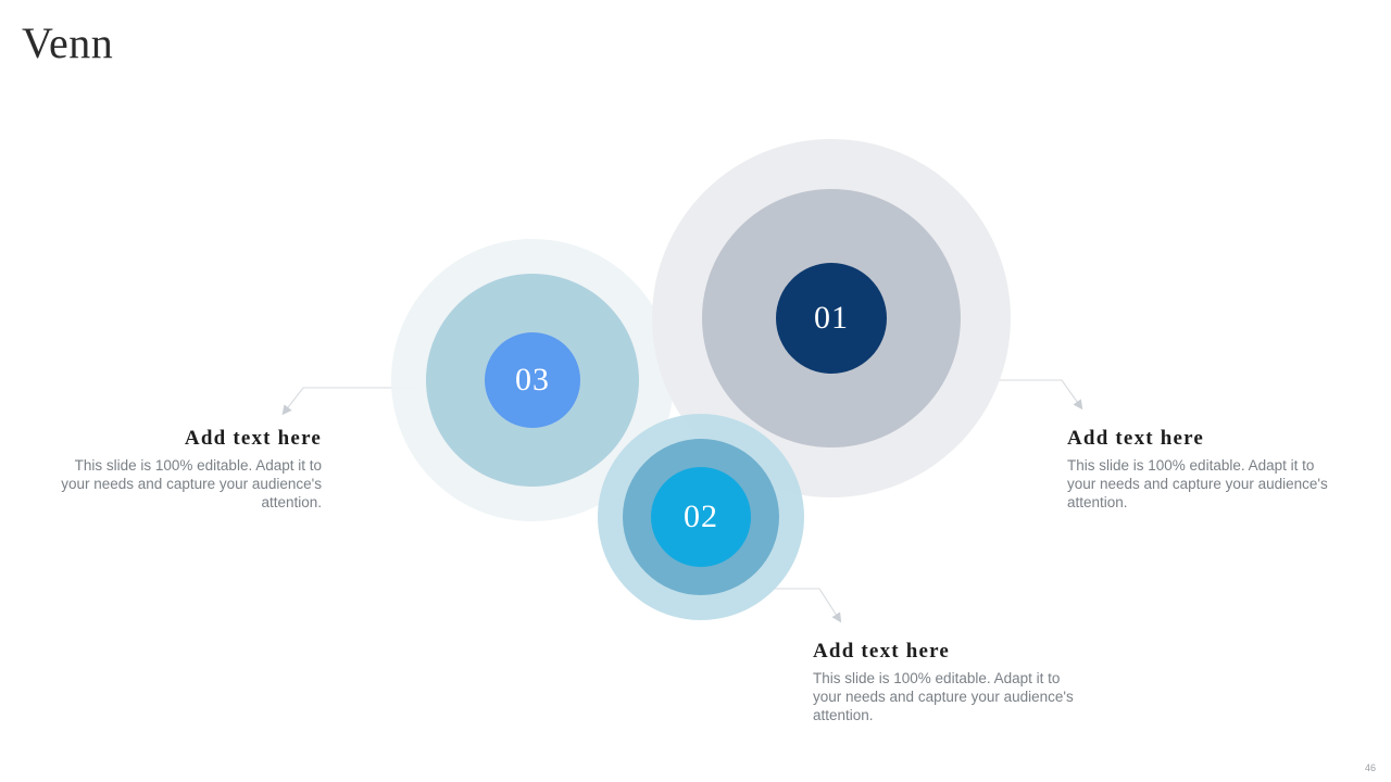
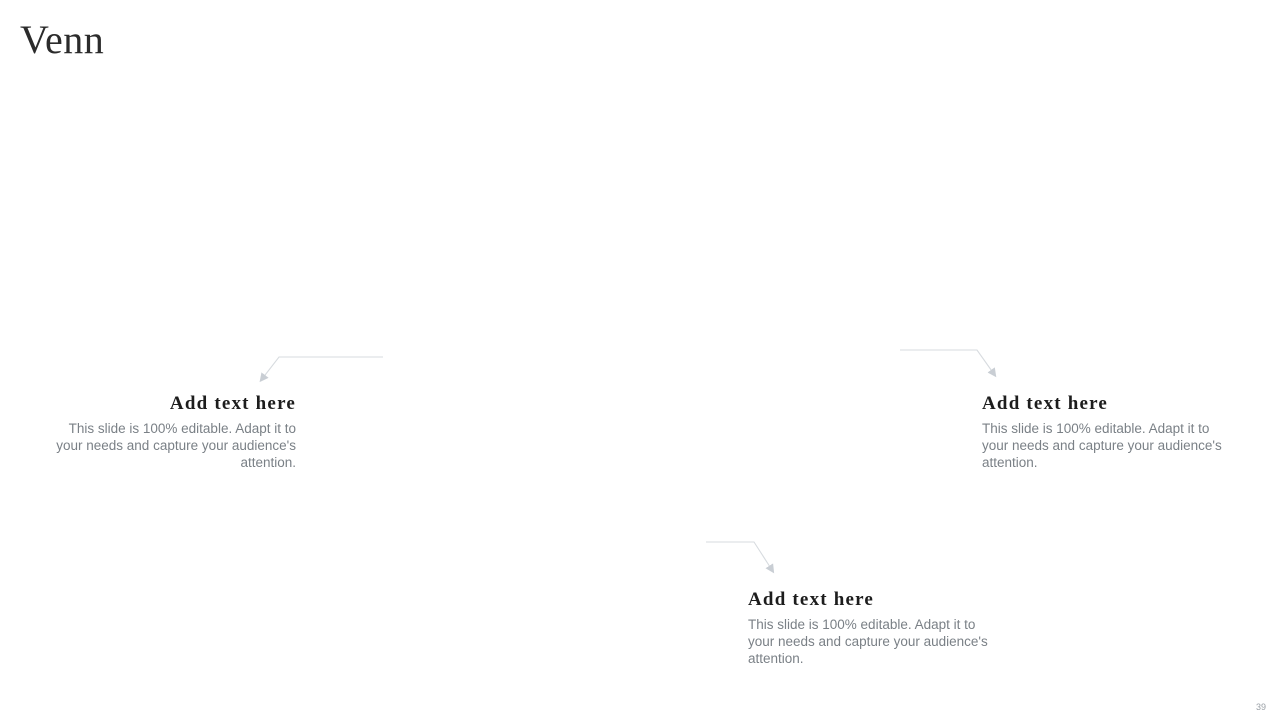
  Venn
- 03
- 01
- 02
  Add text here
  This slide is 100% editable. Adapt it to your needs and capture your audience's attention.
  Add text here
  This slide is 100% editable. Adapt it to your needs and capture your audience's attention.
  Add text here
  This slide is 100% editable. Adapt it to your needs and capture your audience's attention.
- 46
+ 39
